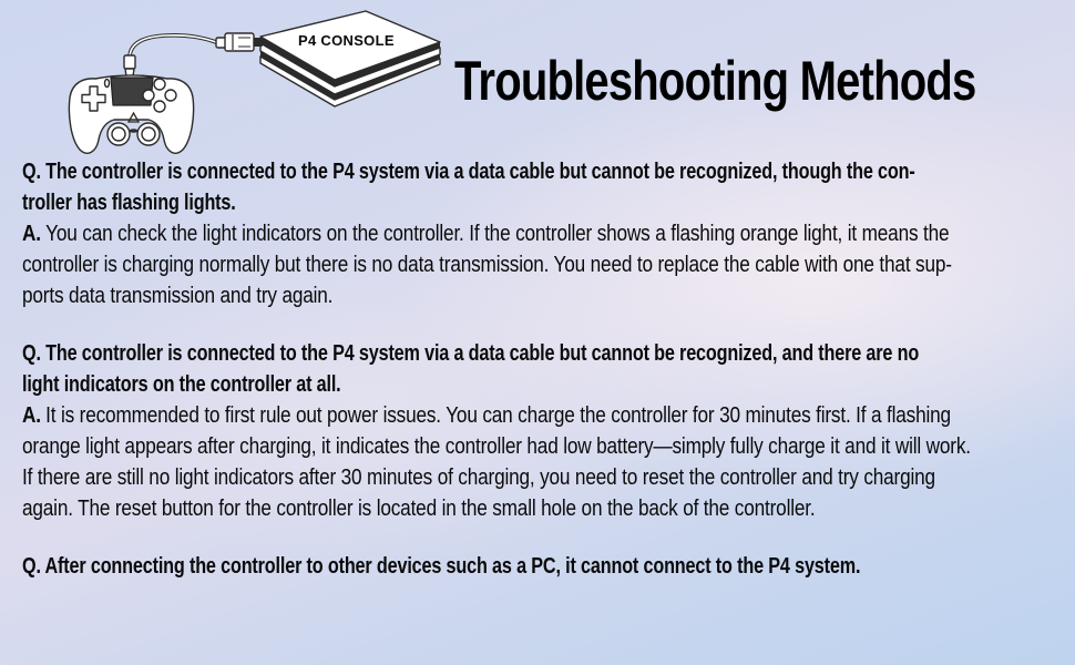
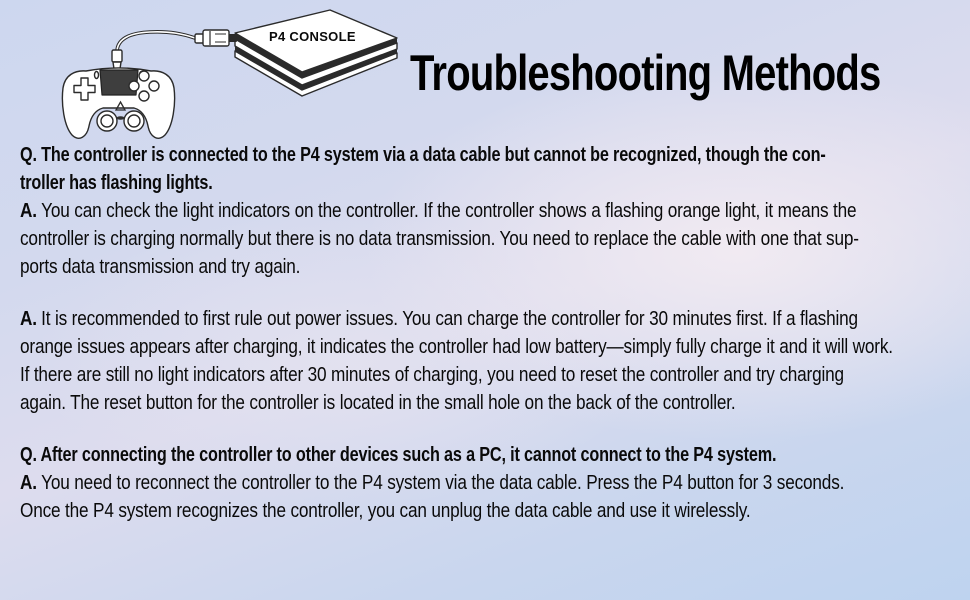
  P4 CONSOLE
  Troubleshooting Methods
  Q. The controller is connected to the P4 system via a data cable but cannot be recognized, though the con-
  troller has flashing lights.
  A. You can check the light indicators on the controller. If the controller shows a flashing orange light, it means the
  controller is charging normally but there is no data transmission. You need to replace the cable with one that sup-
  ports data transmission and try again.
- Q. The controller is connected to the P4 system via a data cable but cannot be recognized, and there are no
- light indicators on the controller at all.
  A. It is recommended to first rule out power issues. You can charge the controller for 30 minutes first. If a flashing
- orange light appears after charging, it indicates the controller had low battery—simply fully charge it and it will work.
+ orange issues appears after charging, it indicates the controller had low battery—simply fully charge it and it will work.
  If there are still no light indicators after 30 minutes of charging, you need to reset the controller and try charging
  again. The reset button for the controller is located in the small hole on the back of the controller.
  Q. After connecting the controller to other devices such as a PC, it cannot connect to the P4 system.
+ A. You need to reconnect the controller to the P4 system via the data cable. Press the P4 button for 3 seconds.
+ Once the P4 system recognizes the controller, you can unplug the data cable and use it wirelessly.
